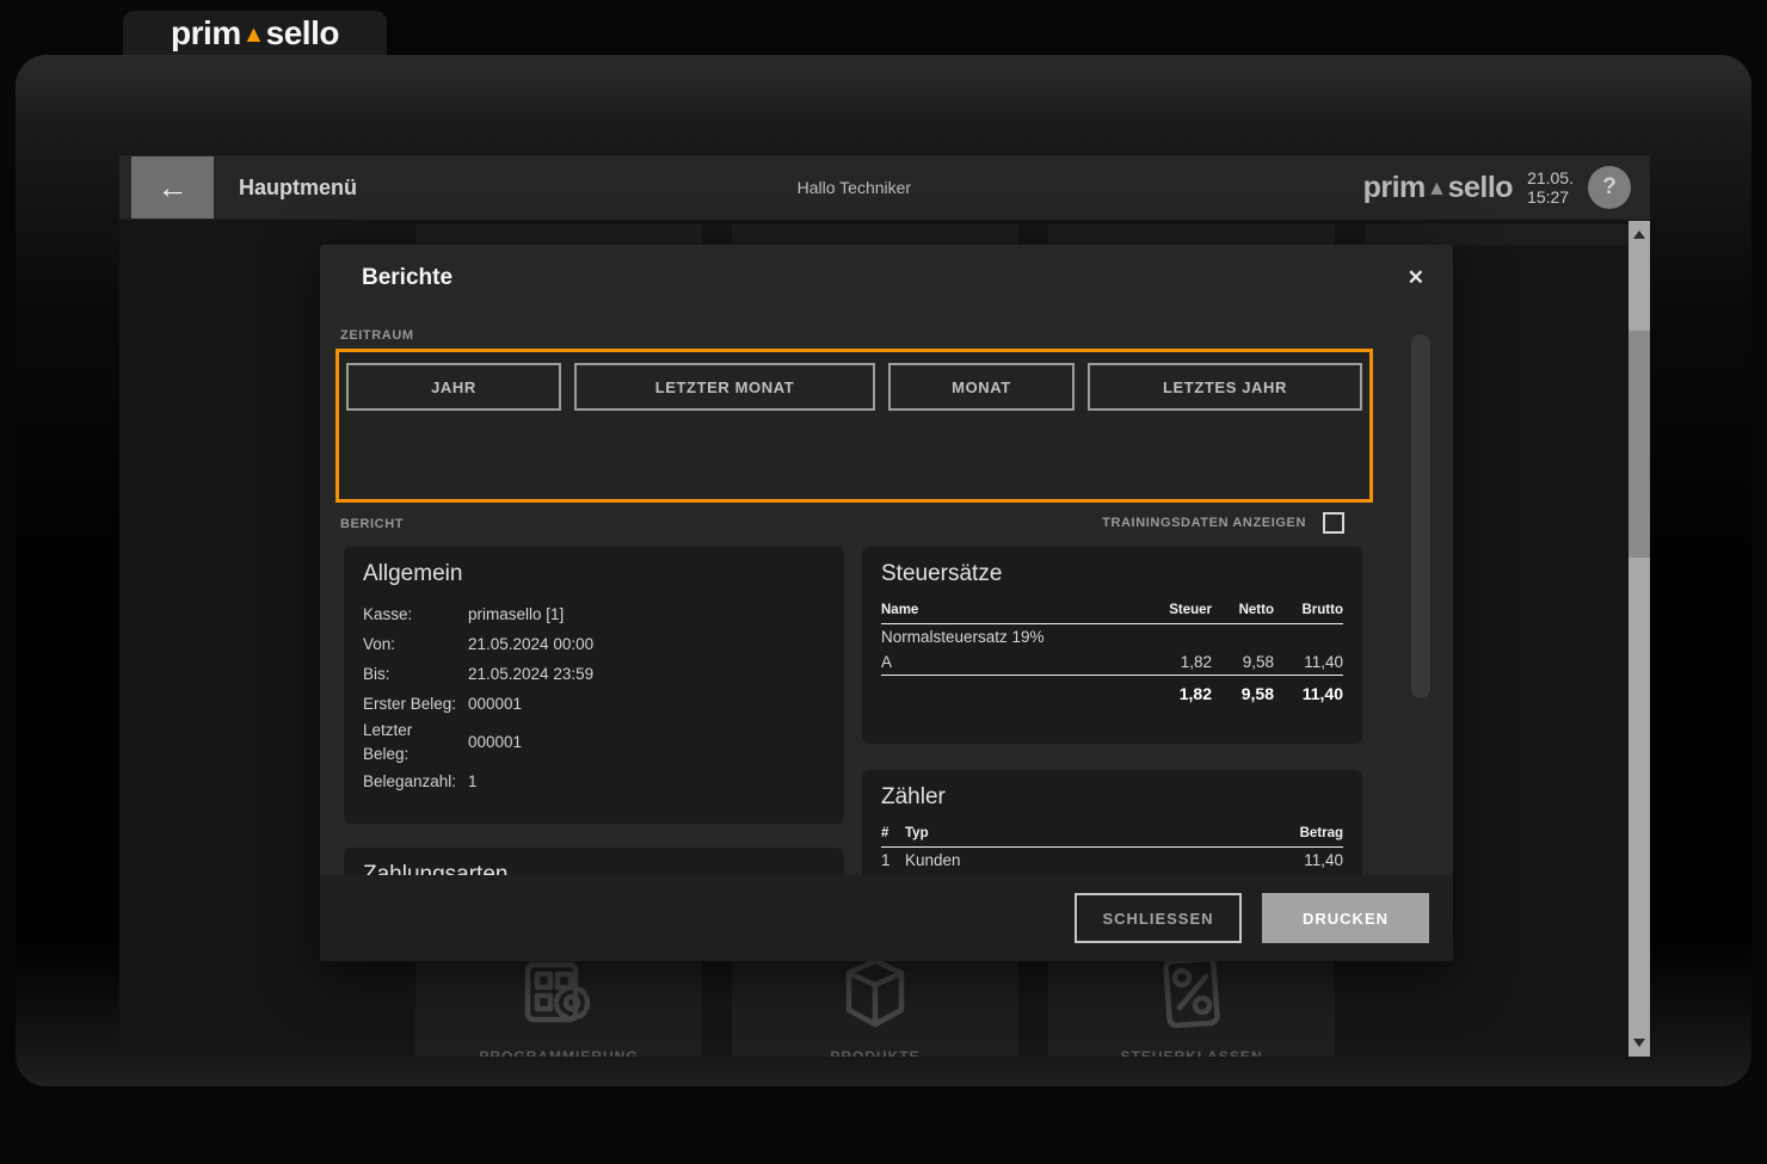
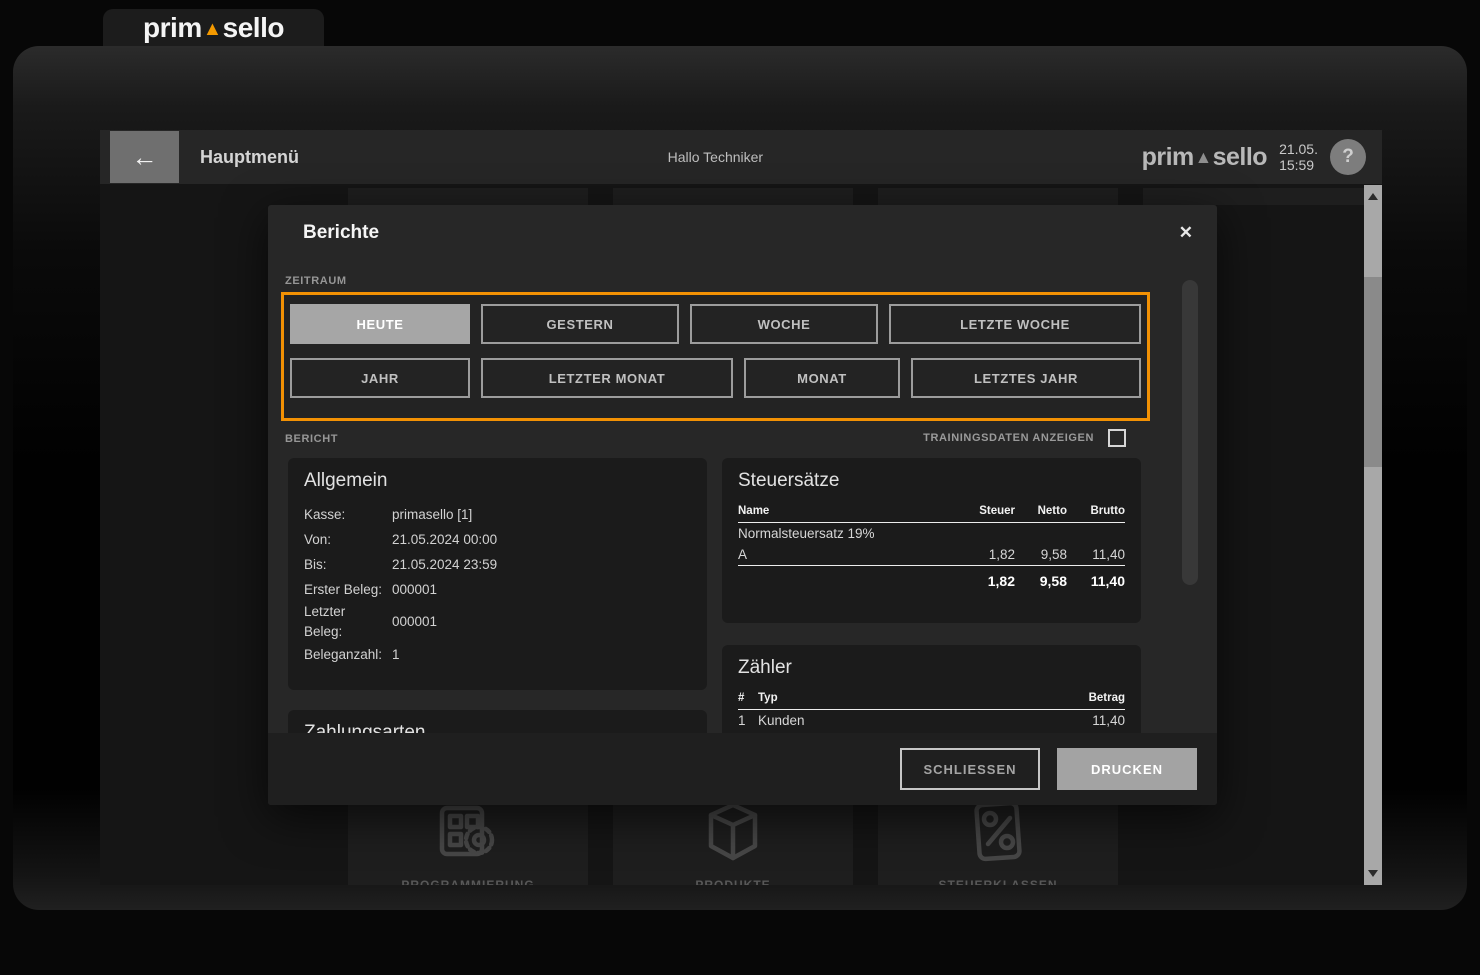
  prim▲sello
  ←
  Hauptmenü
  Hallo Techniker
  prim▲sello
  21.05.
- 15:27
+ 15:59
  ?
  Berichte
  ✕
  ZEITRAUM
+ HEUTE
+ GESTERN
+ WOCHE
+ LETZTE WOCHE
  JAHR
  LETZTER MONAT
  MONAT
  LETZTES JAHR
  BERICHT
  TRAININGSDATEN ANZEIGEN
  Allgemein
  Kasse:
  primasello [1]
  Von:
  21.05.2024 00:00
  Bis:
  21.05.2024 23:59
  Erster Beleg:
  000001
  Letzter Beleg:
  000001
  Beleganzahl:
  1
  Steuersätze
  Name	Steuer	Netto	Brutto
  Normalsteuersatz 19%
  A	1,82	9,58	11,40
  	1,82	9,58	11,40
  Zähler
  #	Typ	Betrag
  1	Kunden	11,40
  SCHLIESSEN
  DRUCKEN
